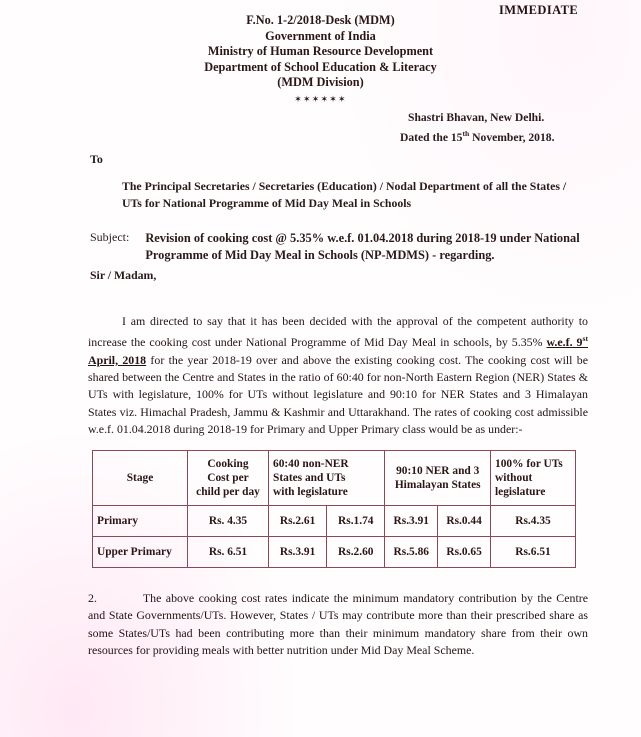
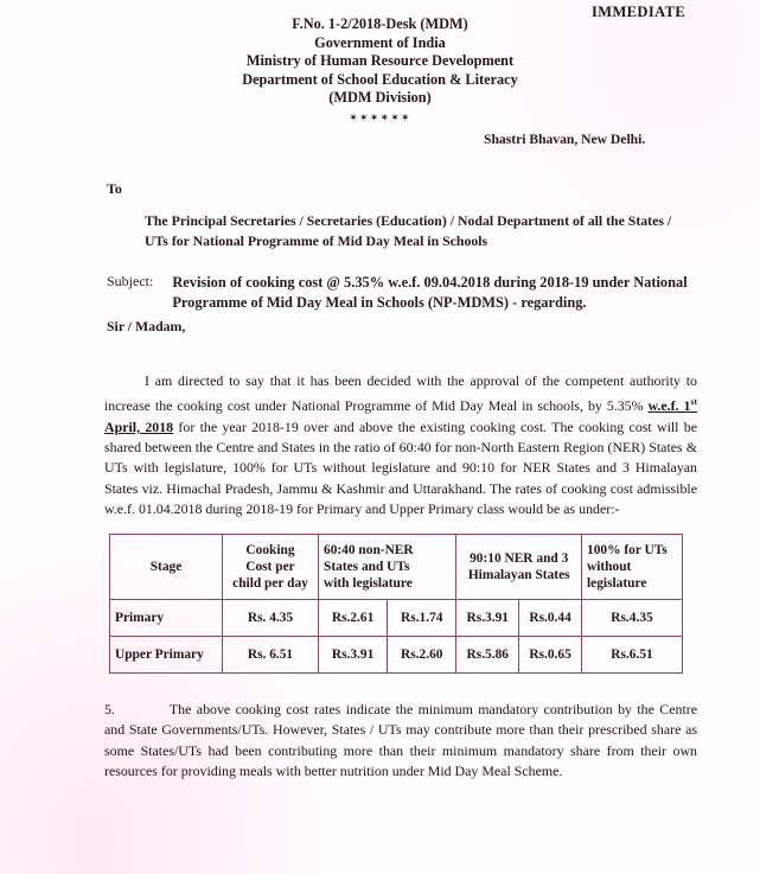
  IMMEDIATE
  F.No. 1-2/2018-Desk (MDM)
  Government of India
  Ministry of Human Resource Development
  Department of School Education & Literacy
  (MDM Division)
  ✶✶✶✶✶✶
  Shastri Bhavan, New Delhi.
- Dated the 15th November, 2018.
  To
  The Principal Secretaries / Secretaries (Education) / Nodal Department of all the States / UTs for National Programme of Mid Day Meal in Schools
  Subject:
- Revision of cooking cost @ 5.35% w.e.f. 01.04.2018 during 2018-19 under National Programme of Mid Day Meal in Schools (NP-MDMS) - regarding.
+ Revision of cooking cost @ 5.35% w.e.f. 09.04.2018 during 2018-19 under National Programme of Mid Day Meal in Schools (NP-MDMS) - regarding.
  Sir / Madam,
- I am directed to say that it has been decided with the approval of the competent authority to increase the cooking cost under National Programme of Mid Day Meal in schools, by 5.35% w.e.f. 9st April, 2018 for the year 2018-19 over and above the existing cooking cost. The cooking cost will be shared between the Centre and States in the ratio of 60:40 for non-North Eastern Region (NER) States & UTs with legislature, 100% for UTs without legislature and 90:10 for NER States and 3 Himalayan States viz. Himachal Pradesh, Jammu & Kashmir and Uttarakhand. The rates of cooking cost admissible w.e.f. 01.04.2018 during 2018-19 for Primary and Upper Primary class would be as under:-
+ I am directed to say that it has been decided with the approval of the competent authority to increase the cooking cost under National Programme of Mid Day Meal in schools, by 5.35% w.e.f. 1st April, 2018 for the year 2018-19 over and above the existing cooking cost. The cooking cost will be shared between the Centre and States in the ratio of 60:40 for non-North Eastern Region (NER) States & UTs with legislature, 100% for UTs without legislature and 90:10 for NER States and 3 Himalayan States viz. Himachal Pradesh, Jammu & Kashmir and Uttarakhand. The rates of cooking cost admissible w.e.f. 01.04.2018 during 2018-19 for Primary and Upper Primary class would be as under:-
  Stage	Cooking Cost per child per day	60:40 non-NER States and UTs with legislature	90:10 NER and 3 Himalayan States	100% for UTs without legislature
  Primary	Rs. 4.35	Rs.2.61	Rs.1.74	Rs.3.91	Rs.0.44	Rs.4.35
  Upper Primary	Rs. 6.51	Rs.3.91	Rs.2.60	Rs.5.86	Rs.0.65	Rs.6.51
- 2. The above cooking cost rates indicate the minimum mandatory contribution by the Centre and State Governments/UTs. However, States / UTs may contribute more than their prescribed share as some States/UTs had been contributing more than their minimum mandatory share from their own resources for providing meals with better nutrition under Mid Day Meal Scheme.
+ 5. The above cooking cost rates indicate the minimum mandatory contribution by the Centre and State Governments/UTs. However, States / UTs may contribute more than their prescribed share as some States/UTs had been contributing more than their minimum mandatory share from their own resources for providing meals with better nutrition under Mid Day Meal Scheme.
